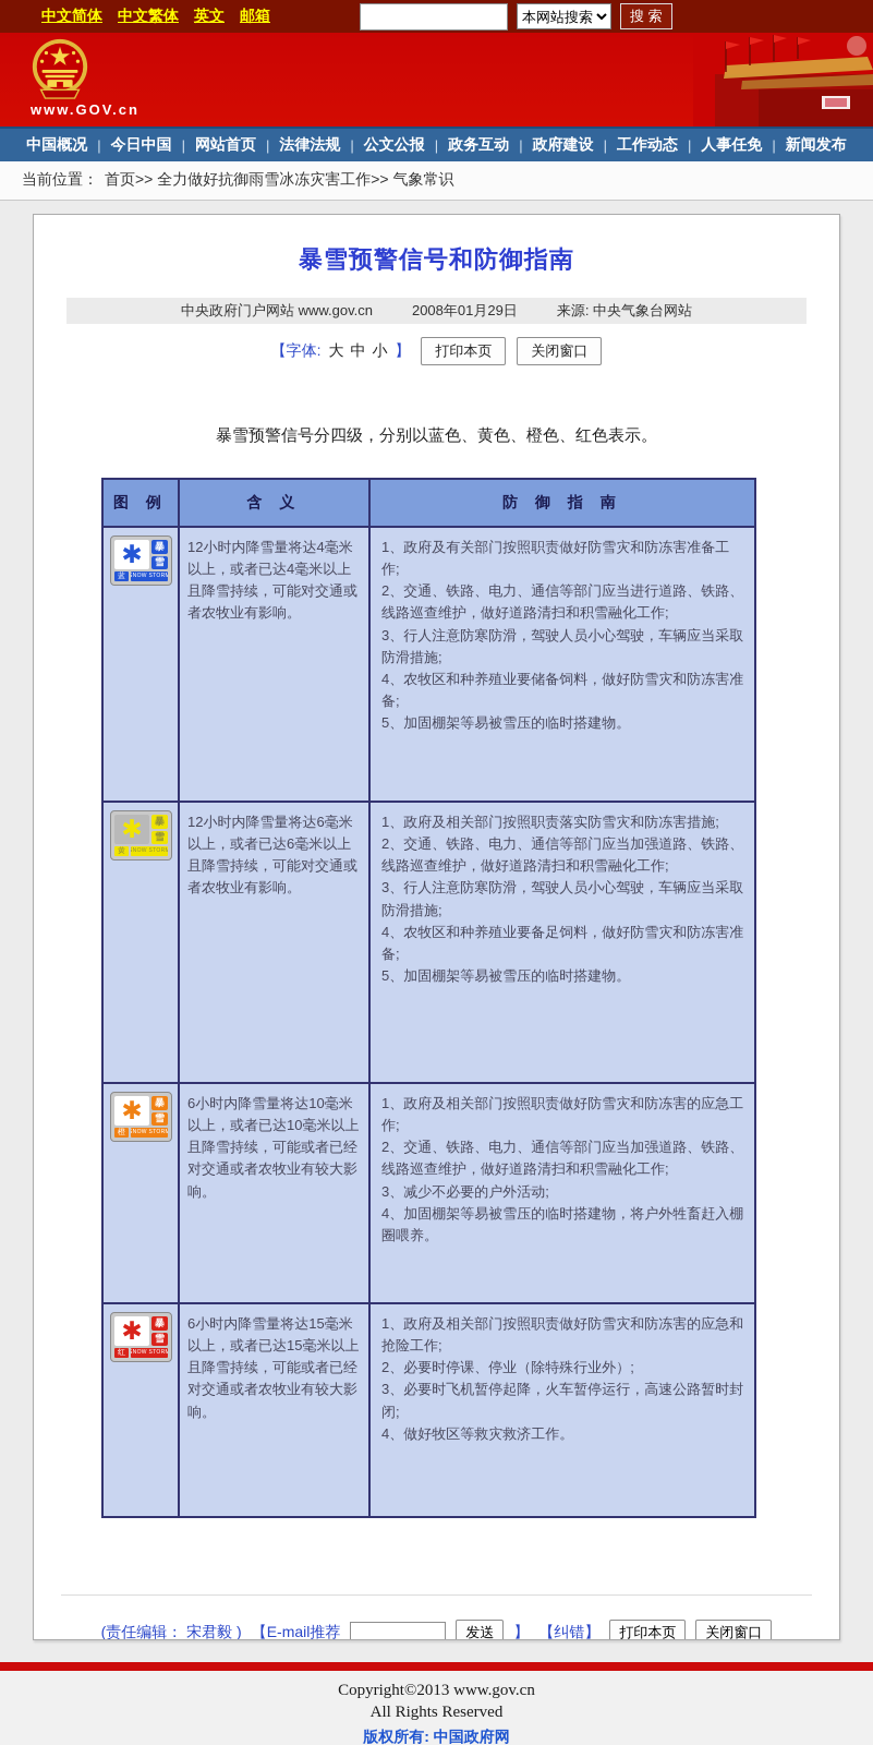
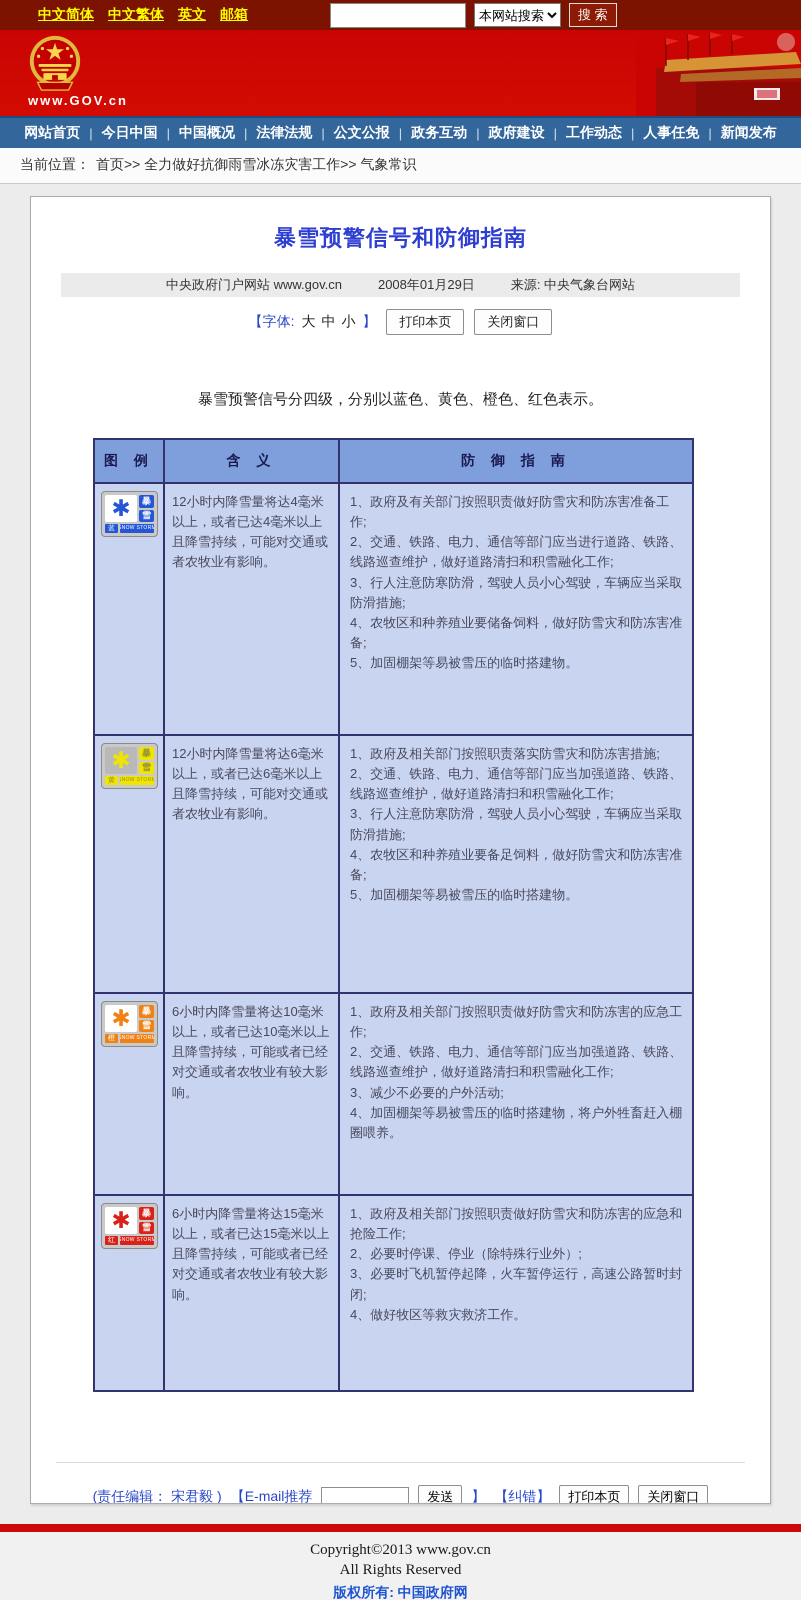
  中文简体
  中文繁体
  英文
  邮箱
  本网站搜索
  搜 索
  www.GOV.cn
- 中国概况
+ 网站首页
  |
  今日中国
  |
- 网站首页
+ 中国概况
  |
  法律法规
  |
  公文公报
  |
  政务互动
  |
  政府建设
  |
  工作动态
  |
  人事任免
  |
  新闻发布
  当前位置：
  首页>> 全力做好抗御雨雪冰冻灾害工作>> 气象常识
  暴雪预警信号和防御指南
  中央政府门户网站 www.gov.cn
  2008年01月29日
  来源: 中央气象台网站
  【字体: 大 中 小 】
  打印本页
  关闭窗口
  暴雪预警信号分四级，分别以蓝色、黄色、橙色、红色表示。
  图 例
  含 义
  防 御 指 南
  ✱
  暴
  雪
  12小时内降雪量将达4毫米以上，或者已达4毫米以上且降雪持续，可能对交通或者农牧业有影响。
  1、政府及有关部门按照职责做好防雪灾和防冻害准备工作;
  2、交通、铁路、电力、通信等部门应当进行道路、铁路、线路巡查维护，做好道路清扫和积雪融化工作;
  3、行人注意防寒防滑，驾驶人员小心驾驶，车辆应当采取防滑措施;
  4、农牧区和种养殖业要储备饲料，做好防雪灾和防冻害准备;
  5、加固棚架等易被雪压的临时搭建物。
  ✱
  暴
  雪
  12小时内降雪量将达6毫米以上，或者已达6毫米以上且降雪持续，可能对交通或者农牧业有影响。
  1、政府及相关部门按照职责落实防雪灾和防冻害措施;
  2、交通、铁路、电力、通信等部门应当加强道路、铁路、线路巡查维护，做好道路清扫和积雪融化工作;
  3、行人注意防寒防滑，驾驶人员小心驾驶，车辆应当采取防滑措施;
  4、农牧区和种养殖业要备足饲料，做好防雪灾和防冻害准备;
  5、加固棚架等易被雪压的临时搭建物。
  ✱
  暴
  雪
  6小时内降雪量将达10毫米以上，或者已达10毫米以上且降雪持续，可能或者已经对交通或者农牧业有较大影响。
  1、政府及相关部门按照职责做好防雪灾和防冻害的应急工作;
  2、交通、铁路、电力、通信等部门应当加强道路、铁路、线路巡查维护，做好道路清扫和积雪融化工作;
  3、减少不必要的户外活动;
  4、加固棚架等易被雪压的临时搭建物，将户外牲畜赶入棚圈喂养。
  ✱
  暴
  雪
  6小时内降雪量将达15毫米以上，或者已达15毫米以上且降雪持续，可能或者已经对交通或者农牧业有较大影响。
  1、政府及相关部门按照职责做好防雪灾和防冻害的应急和抢险工作;
  2、必要时停课、停业（除特殊行业外）;
  3、必要时飞机暂停起降，火车暂停运行，高速公路暂时封闭;
  4、做好牧区等救灾救济工作。
  (责任编辑： 宋君毅 )
  【E-mail推荐
  发送
  】
  【纠错】
  打印本页
  关闭窗口
  Copyright©2013 www.gov.cn
  All Rights Reserved
  版权所有: 中国政府网
